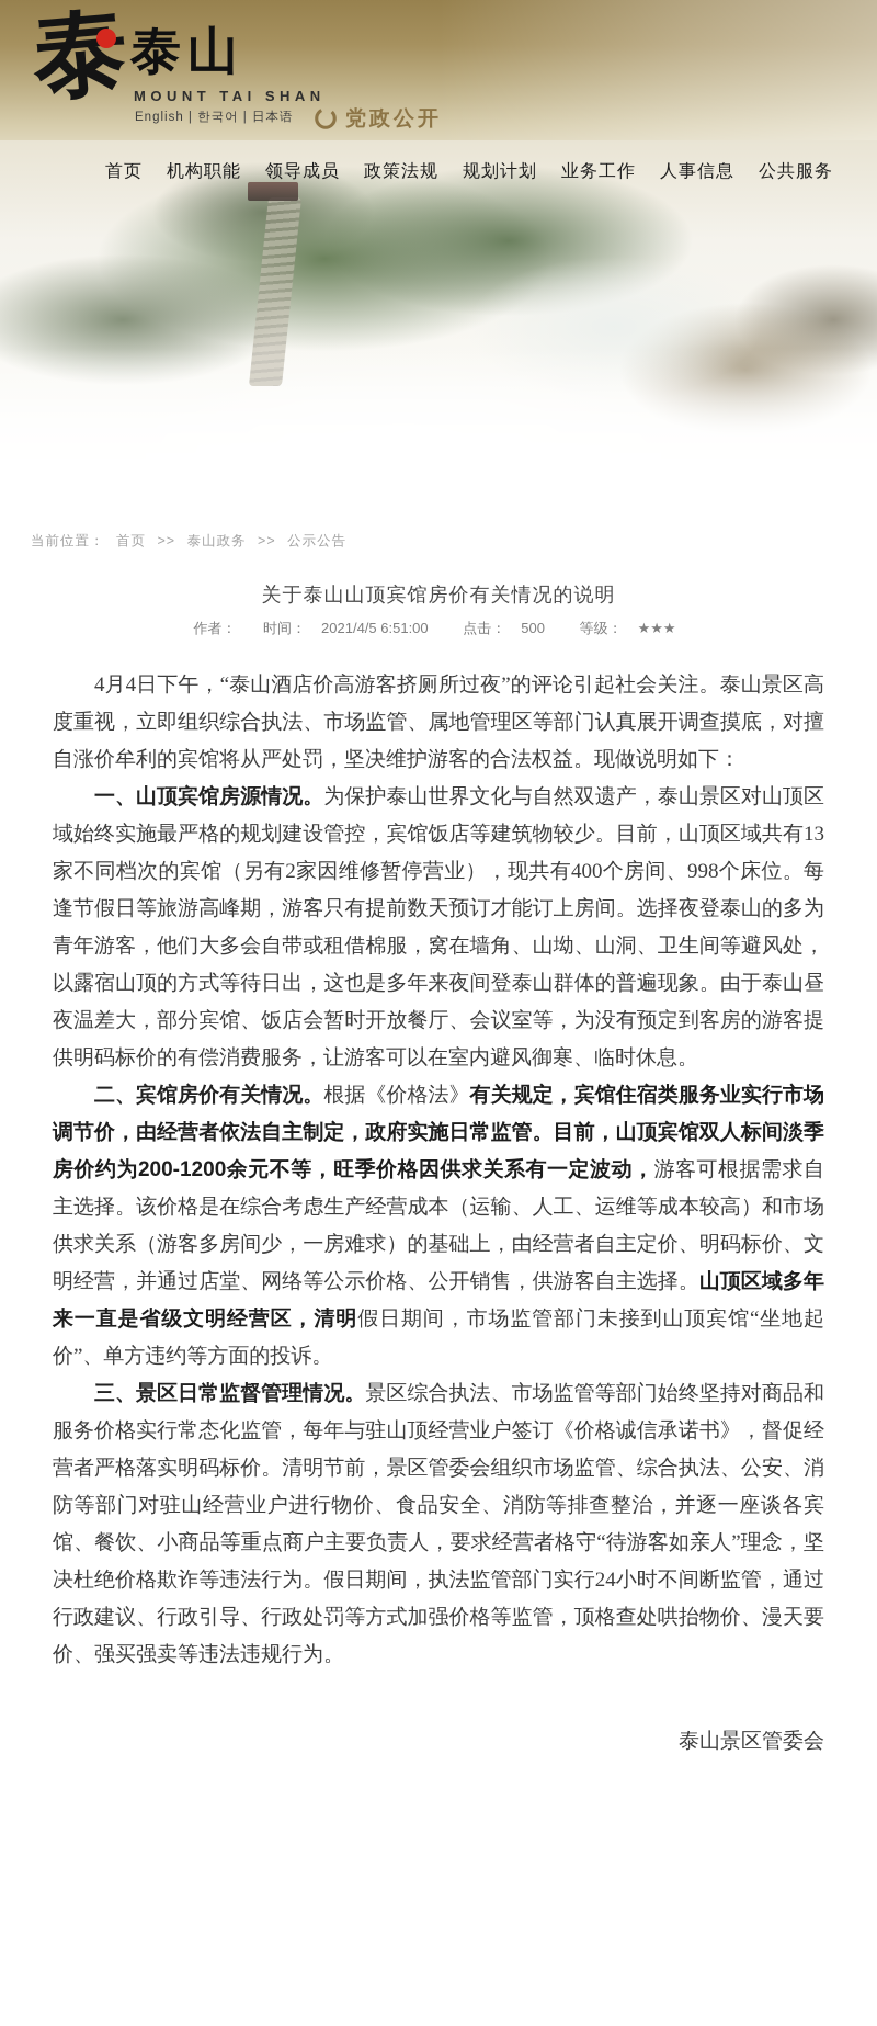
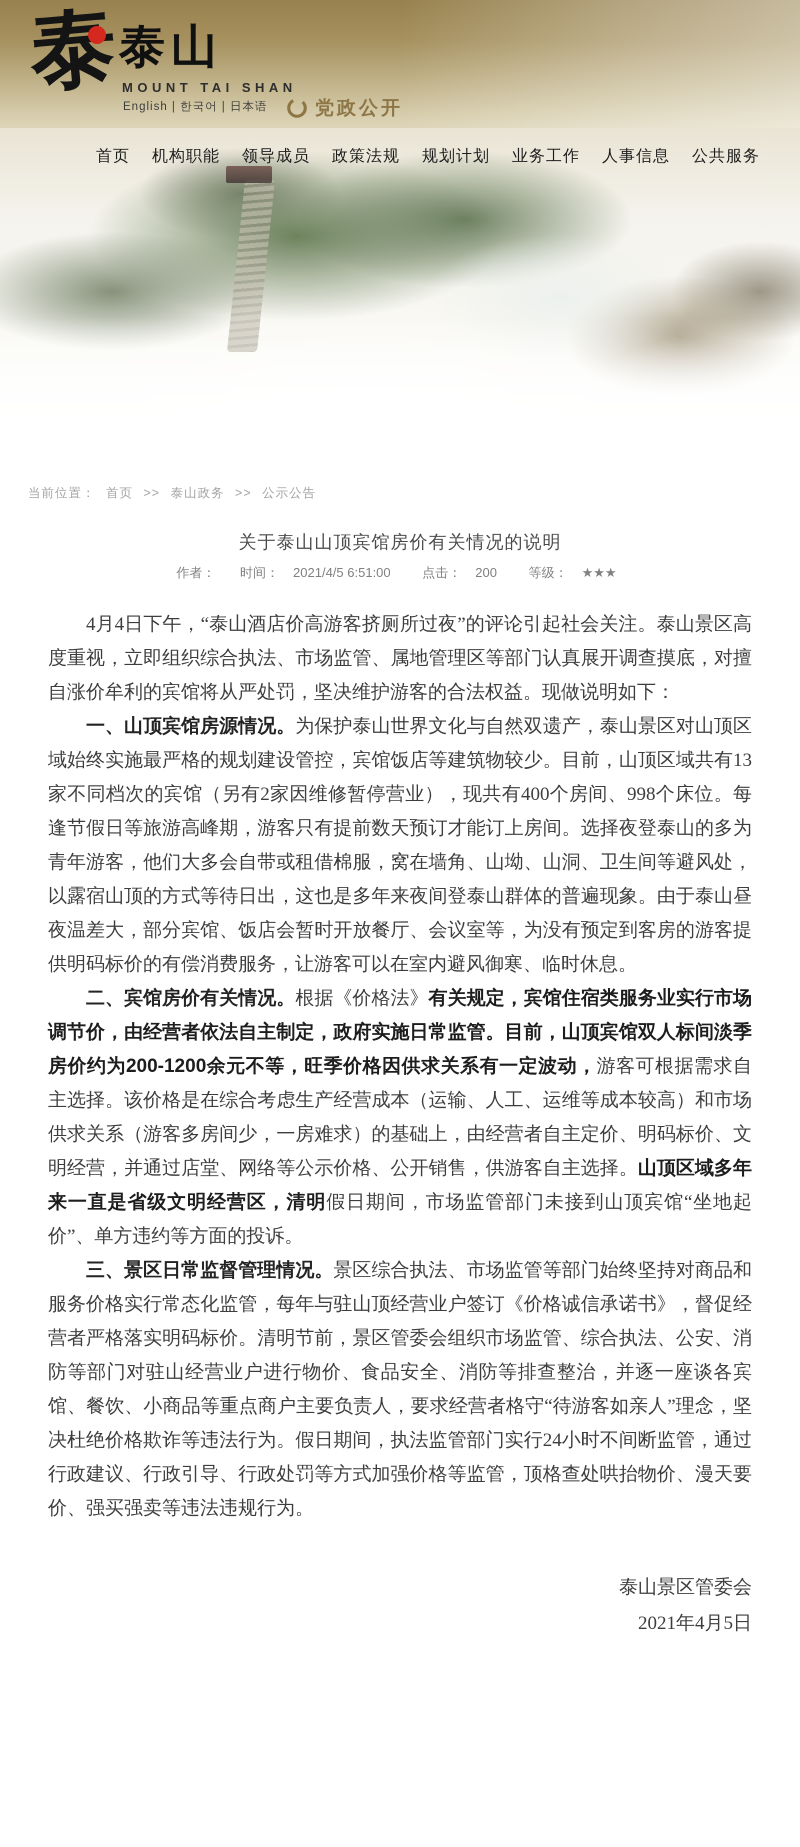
  泰山
  MOUNT TAI SHAN
  English | 한국어 | 日本语
  党政公开
  首页
  机构职能
  领导成员
  政策法规
  规划计划
  业务工作
  人事信息
  公共服务
  当前位置： 首页 >> 泰山政务 >> 公示公告
  关于泰山山顶宾馆房价有关情况的说明
- 作者： 时间： 2021/4/5 6:51:00 点击： 500 等级： ★★★
+ 作者： 时间： 2021/4/5 6:51:00 点击： 200 等级： ★★★
  4月4日下午，“泰山酒店价高游客挤厕所过夜”的评论引起社会关注。泰山景区高度重视，立即组织综合执法、市场监管、属地管理区等部门认真展开调查摸底，对擅自涨价牟利的宾馆将从严处罚，坚决维护游客的合法权益。现做说明如下：
  一、山顶宾馆房源情况。为保护泰山世界文化与自然双遗产，泰山景区对山顶区域始终实施最严格的规划建设管控，宾馆饭店等建筑物较少。目前，山顶区域共有13家不同档次的宾馆（另有2家因维修暂停营业），现共有400个房间、998个床位。每逢节假日等旅游高峰期，游客只有提前数天预订才能订上房间。选择夜登泰山的多为青年游客，他们大多会自带或租借棉服，窝在墙角、山坳、山洞、卫生间等避风处，以露宿山顶的方式等待日出，这也是多年来夜间登泰山群体的普遍现象。由于泰山昼夜温差大，部分宾馆、饭店会暂时开放餐厅、会议室等，为没有预定到客房的游客提供明码标价的有偿消费服务，让游客可以在室内避风御寒、临时休息。
  二、宾馆房价有关情况。根据《价格法》有关规定，宾馆住宿类服务业实行市场调节价，由经营者依法自主制定，政府实施日常监管。目前，山顶宾馆双人标间淡季房价约为200-1200余元不等，旺季价格因供求关系有一定波动，游客可根据需求自主选择。该价格是在综合考虑生产经营成本（运输、人工、运维等成本较高）和市场供求关系（游客多房间少，一房难求）的基础上，由经营者自主定价、明码标价、文明经营，并通过店堂、网络等公示价格、公开销售，供游客自主选择。山顶区域多年来一直是省级文明经营区，清明假日期间，市场监管部门未接到山顶宾馆“坐地起价”、单方违约等方面的投诉。
  三、景区日常监督管理情况。景区综合执法、市场监管等部门始终坚持对商品和服务价格实行常态化监管，每年与驻山顶经营业户签订《价格诚信承诺书》，督促经营者严格落实明码标价。清明节前，景区管委会组织市场监管、综合执法、公安、消防等部门对驻山经营业户进行物价、食品安全、消防等排查整治，并逐一座谈各宾馆、餐饮、小商品等重点商户主要负责人，要求经营者格守“待游客如亲人”理念，坚决杜绝价格欺诈等违法行为。假日期间，执法监管部门实行24小时不间断监管，通过行政建议、行政引导、行政处罚等方式加强价格等监管，顶格查处哄抬物价、漫天要价、强买强卖等违法违规行为。
  泰山景区管委会
+ 2021年4月5日
